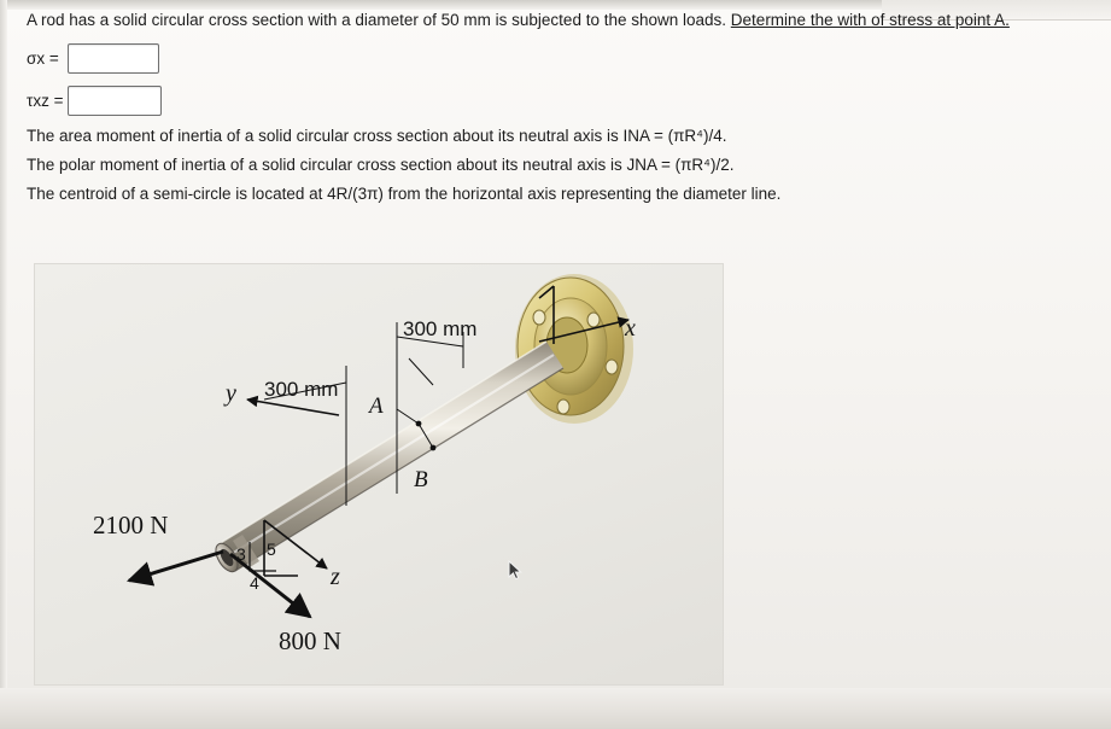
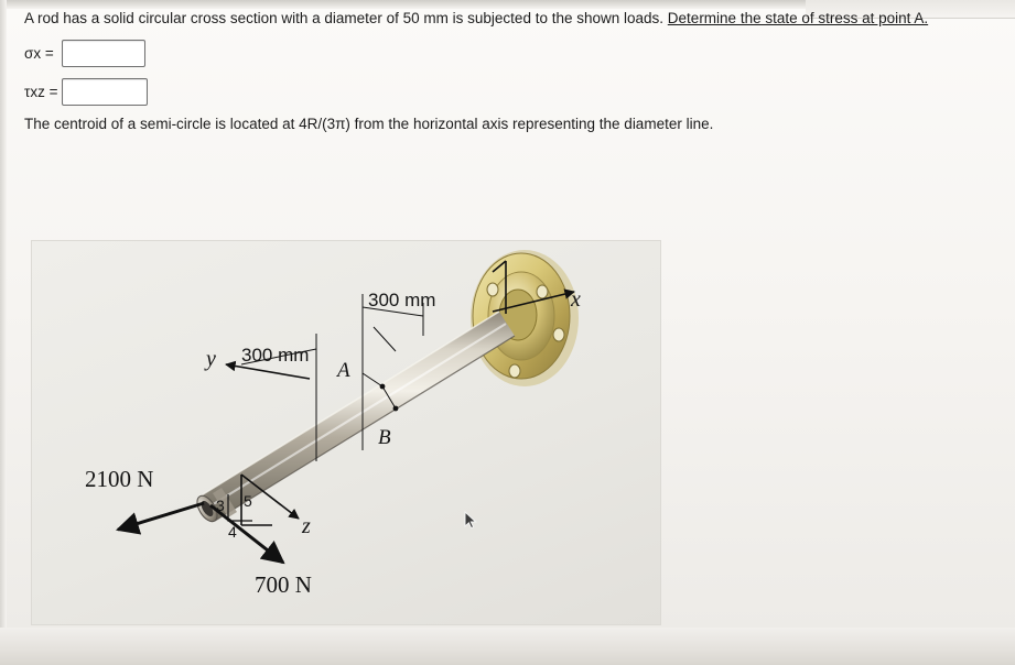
- A rod has a solid circular cross section with a diameter of 50 mm is subjected to the shown loads. Determine the with of stress at point A.
+ A rod has a solid circular cross section with a diameter of 50 mm is subjected to the shown loads. Determine the state of stress at point A.
  σx =
  τxz =
- The area moment of inertia of a solid circular cross section about its neutral axis is INA = (πR⁴)/4.
- The polar moment of inertia of a solid circular cross section about its neutral axis is JNA = (πR⁴)/2.
  The centroid of a semi-circle is located at 4R/(3π) from the horizontal axis representing the diameter line.
  300 mm
  300 mm
  x
  y
  z
  A
  B
  2100 N
- 800 N
+ 700 N
  3
  5
  4
